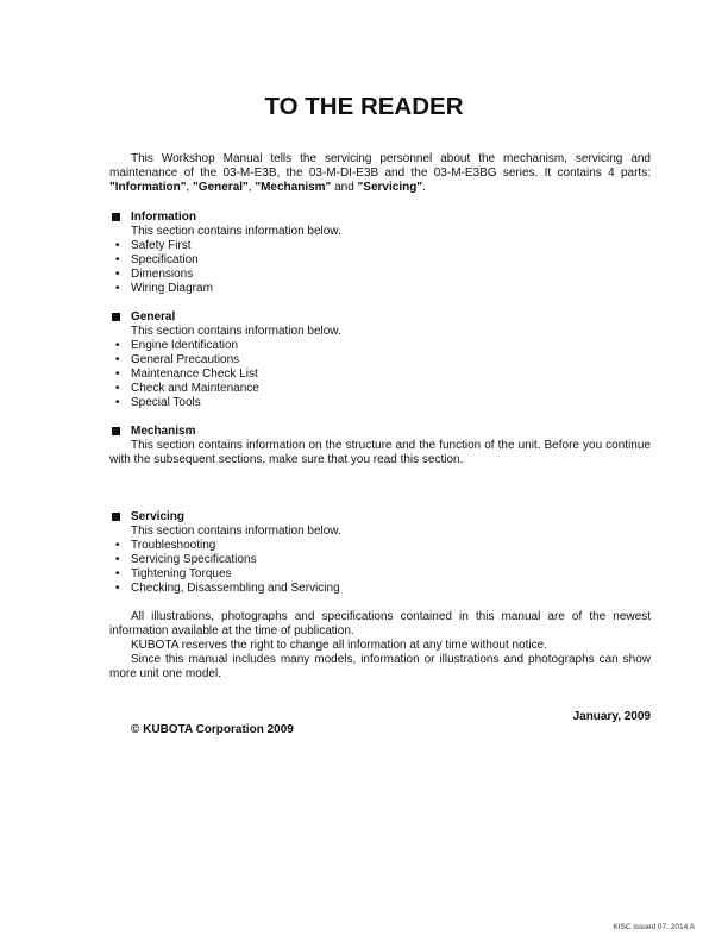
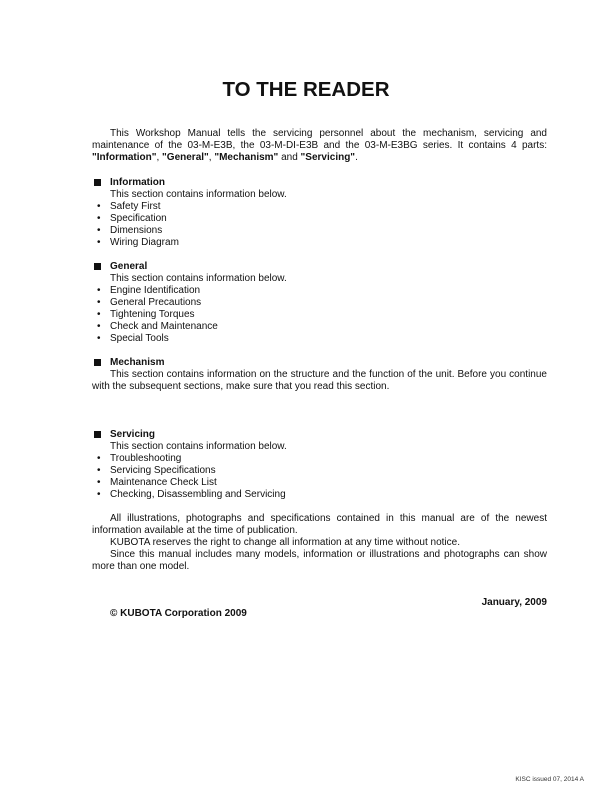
  TO THE READER
  This Workshop Manual tells the servicing personnel about the mechanism, servicing and maintenance of the 03-M-E3B, the 03-M-DI-E3B and the 03-M-E3BG series. It contains 4 parts: "Information", "General", "Mechanism" and "Servicing".
  Information
  This section contains information below.
  •
  Safety First
  •
  Specification
  •
  Dimensions
  •
  Wiring Diagram
  General
  This section contains information below.
  •
  Engine Identification
  •
  General Precautions
  •
- Maintenance Check List
+ Tightening Torques
  •
  Check and Maintenance
  •
  Special Tools
  Mechanism
  This section contains information on the structure and the function of the unit. Before you continue with the subsequent sections, make sure that you read this section.
  Servicing
  This section contains information below.
  •
  Troubleshooting
  •
  Servicing Specifications
  •
- Tightening Torques
+ Maintenance Check List
  •
  Checking, Disassembling and Servicing
  All illustrations, photographs and specifications contained in this manual are of the newest information available at the time of publication.
  KUBOTA reserves the right to change all information at any time without notice.
- Since this manual includes many models, information or illustrations and photographs can show more unit one model.
+ Since this manual includes many models, information or illustrations and photographs can show more than one model.
  January, 2009
  © KUBOTA Corporation 2009
